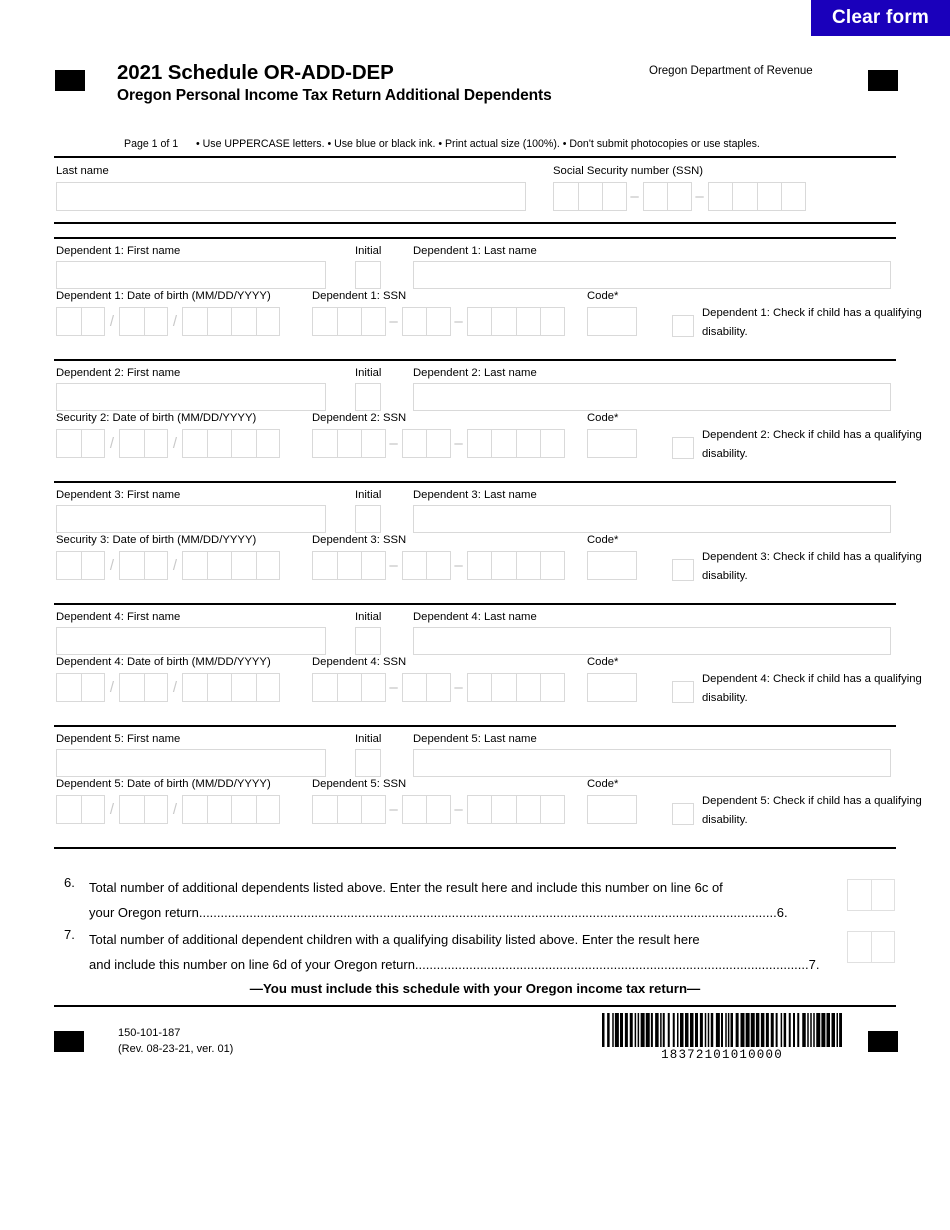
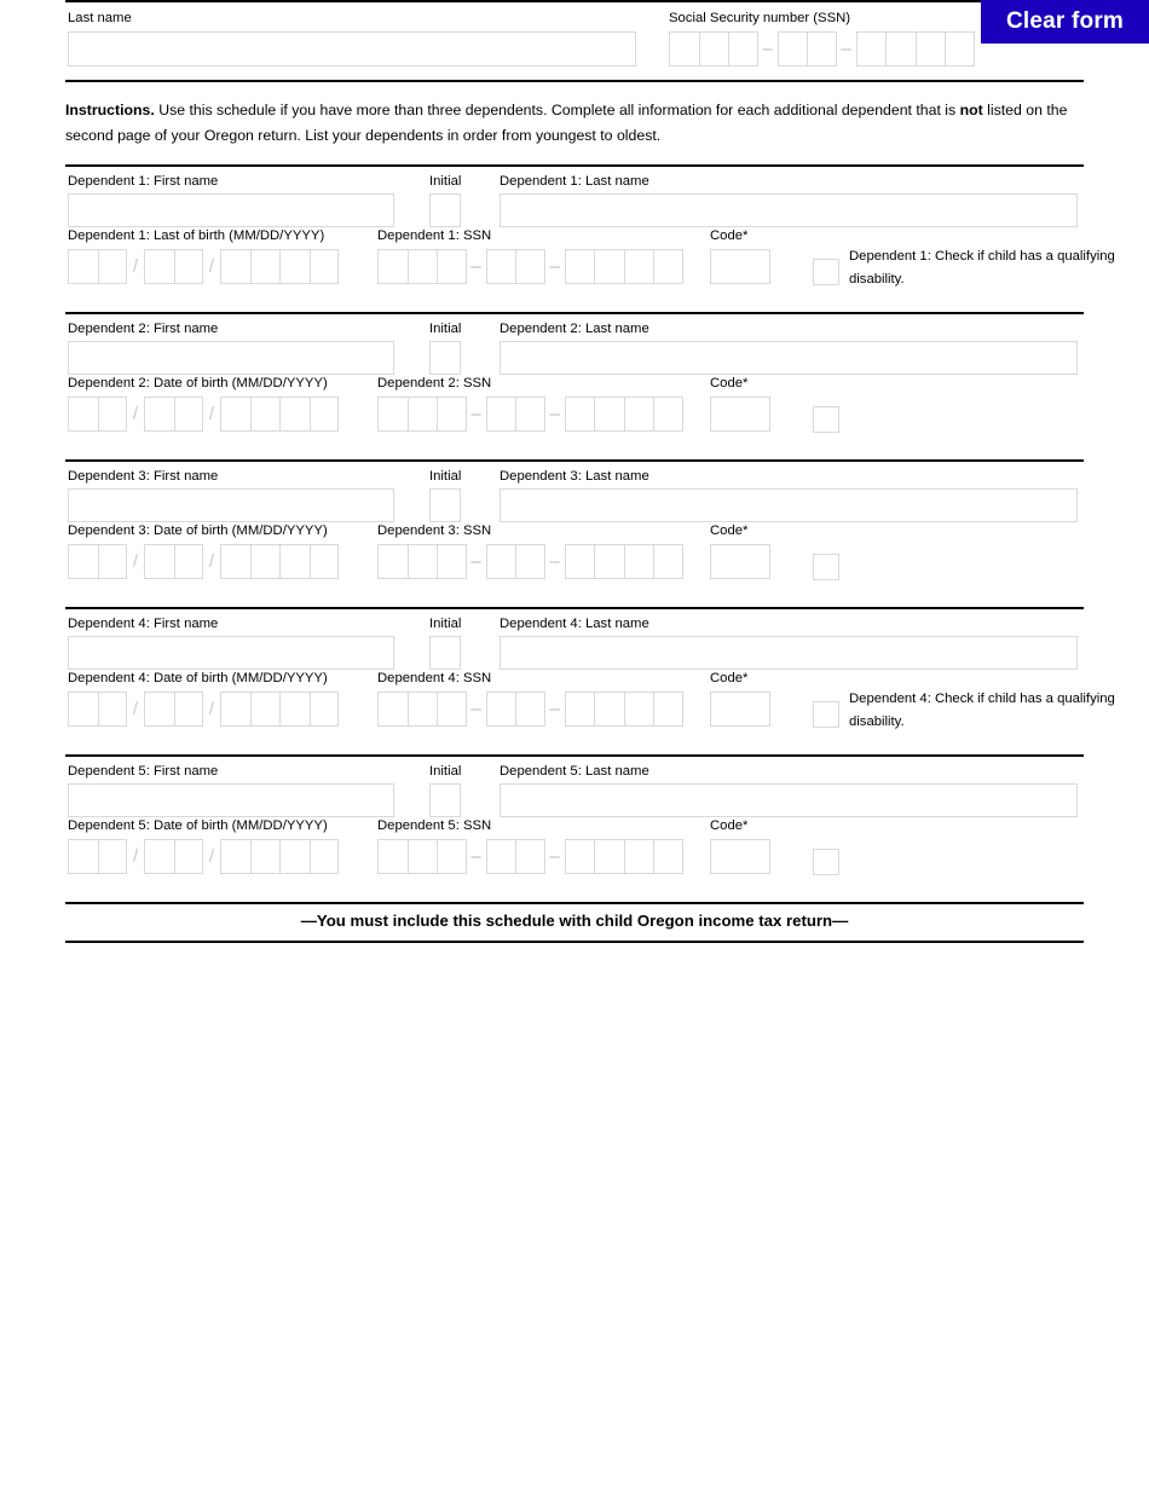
  Clear form
- 2021 Schedule OR-ADD-DEP
- Oregon Personal Income Tax Return Additional Dependents
- Oregon Department of Revenue
- Page 1 of 1
- • Use UPPERCASE letters. • Use blue or black ink. • Print actual size (100%). • Don't submit photocopies or use staples.
  Last name
  Social Security number (SSN)
  –
  –
+ Instructions. Use this schedule if you have more than three dependents. Complete all information for each additional dependent that is not listed on the second page of your Oregon return. List your dependents in order from youngest to oldest.
  Dependent 1: First name
  Initial
  Dependent 1: Last name
- Dependent 1: Date of birth (MM/DD/YYYY)
+ Dependent 1: Last of birth (MM/DD/YYYY)
  Dependent 1: SSN
  Code*
  /
  /
  –
  –
  Dependent 1: Check if child has a qualifying disability.
  Dependent 2: First name
  Initial
  Dependent 2: Last name
- Security 2: Date of birth (MM/DD/YYYY)
+ Dependent 2: Date of birth (MM/DD/YYYY)
  Dependent 2: SSN
  Code*
  /
  /
  –
  –
- Dependent 2: Check if child has a qualifying disability.
  Dependent 3: First name
  Initial
  Dependent 3: Last name
- Security 3: Date of birth (MM/DD/YYYY)
+ Dependent 3: Date of birth (MM/DD/YYYY)
  Dependent 3: SSN
  Code*
  /
  /
  –
  –
- Dependent 3: Check if child has a qualifying disability.
  Dependent 4: First name
  Initial
  Dependent 4: Last name
  Dependent 4: Date of birth (MM/DD/YYYY)
  Dependent 4: SSN
  Code*
  /
  /
  –
  –
  Dependent 4: Check if child has a qualifying disability.
  Dependent 5: First name
  Initial
  Dependent 5: Last name
  Dependent 5: Date of birth (MM/DD/YYYY)
  Dependent 5: SSN
  Code*
  /
  /
  –
  –
- Dependent 5: Check if child has a qualifying disability.
- 6.
- Total number of additional dependents listed above. Enter the result here and include this number on line 6c of
- your Oregon return................................................................................................................................................................6.
- 7.
- Total number of additional dependent children with a qualifying disability listed above. Enter the result here
- and include this number on line 6d of your Oregon return.............................................................................................................7.
- —You must include this schedule with your Oregon income tax return—
+ —You must include this schedule with child Oregon income tax return—
- 150-101-187
- (Rev. 08-23-21, ver. 01)
- 18372101010000
